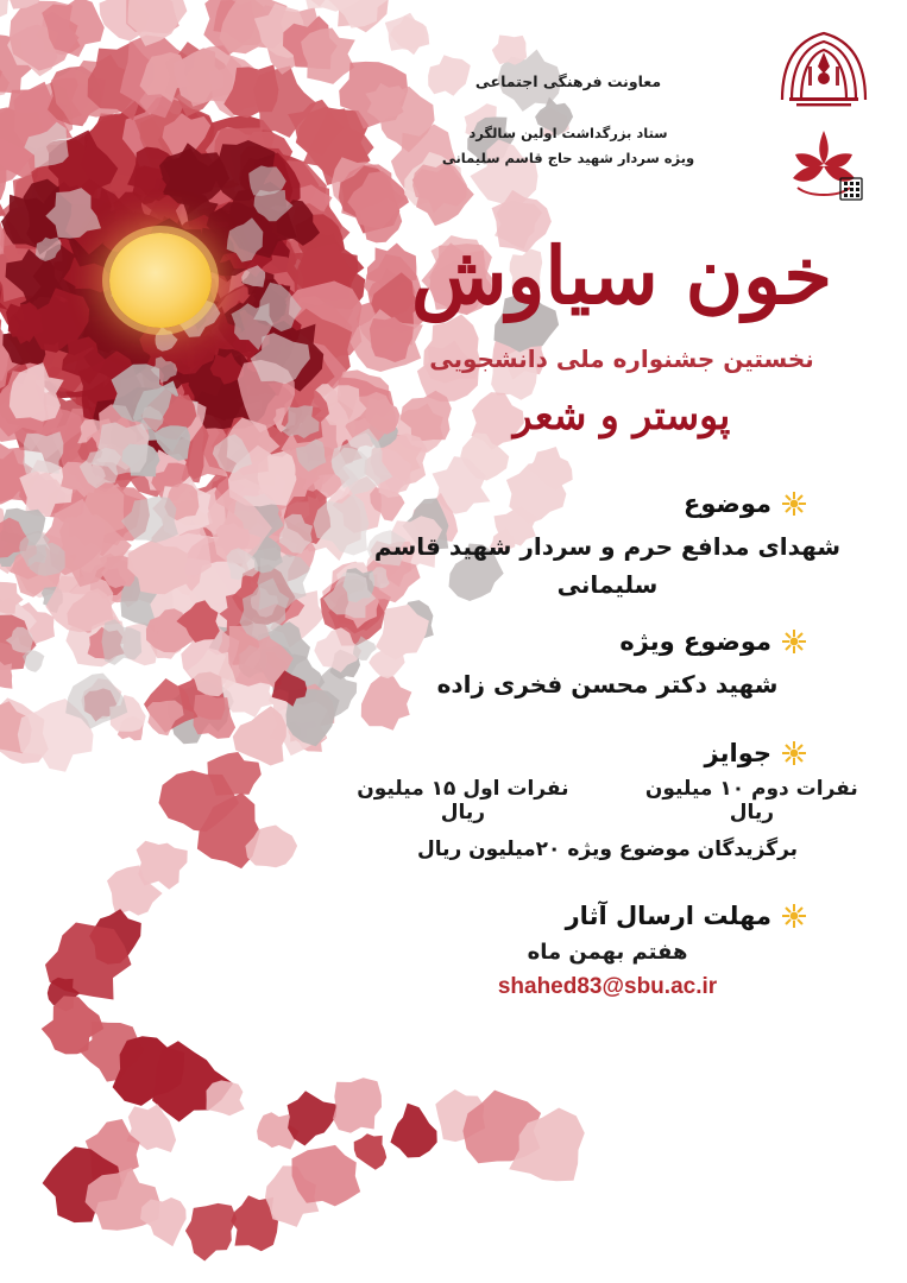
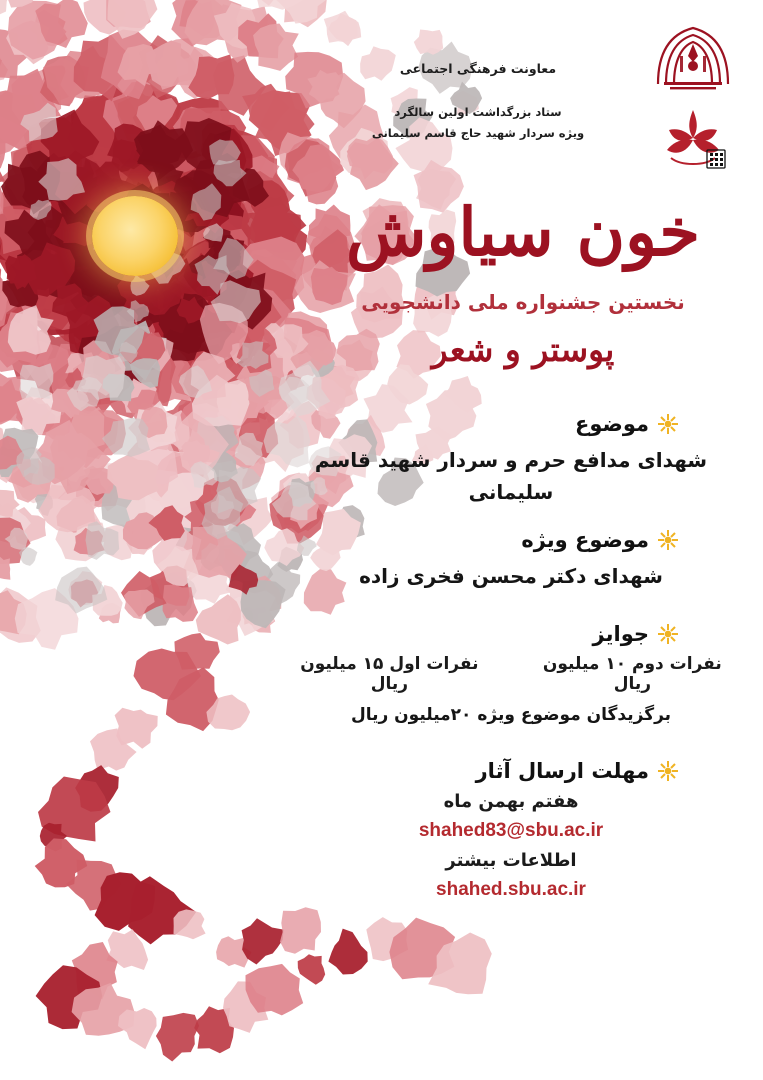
  معاونت فرهنگی اجتماعی
  ستاد بزرگداشت اولین سالگرد
  ویژه سردار شهید حاج قاسم سلیمانی
  خون سیاوش
  نخستین جشنواره ملی دانشجویی
  پوستر و شعر
  موضوع
  شهدای مدافع حرم و سردار شهید قاسم سلیمانی
  موضوع ویژه
- شهید دکتر محسن فخری زاده
+ شهدای دکتر محسن فخری زاده
  جوایز
  نفرات دوم ۱۰ میلیون ریال
  نفرات اول ۱۵ میلیون ریال
  برگزیدگان موضوع ویژه ۲۰میلیون ریال
  مهلت ارسال آثار
  هفتم بهمن ماه
  shahed83@sbu.ac.ir
+ اطلاعات بیشتر
+ shahed.sbu.ac.ir
